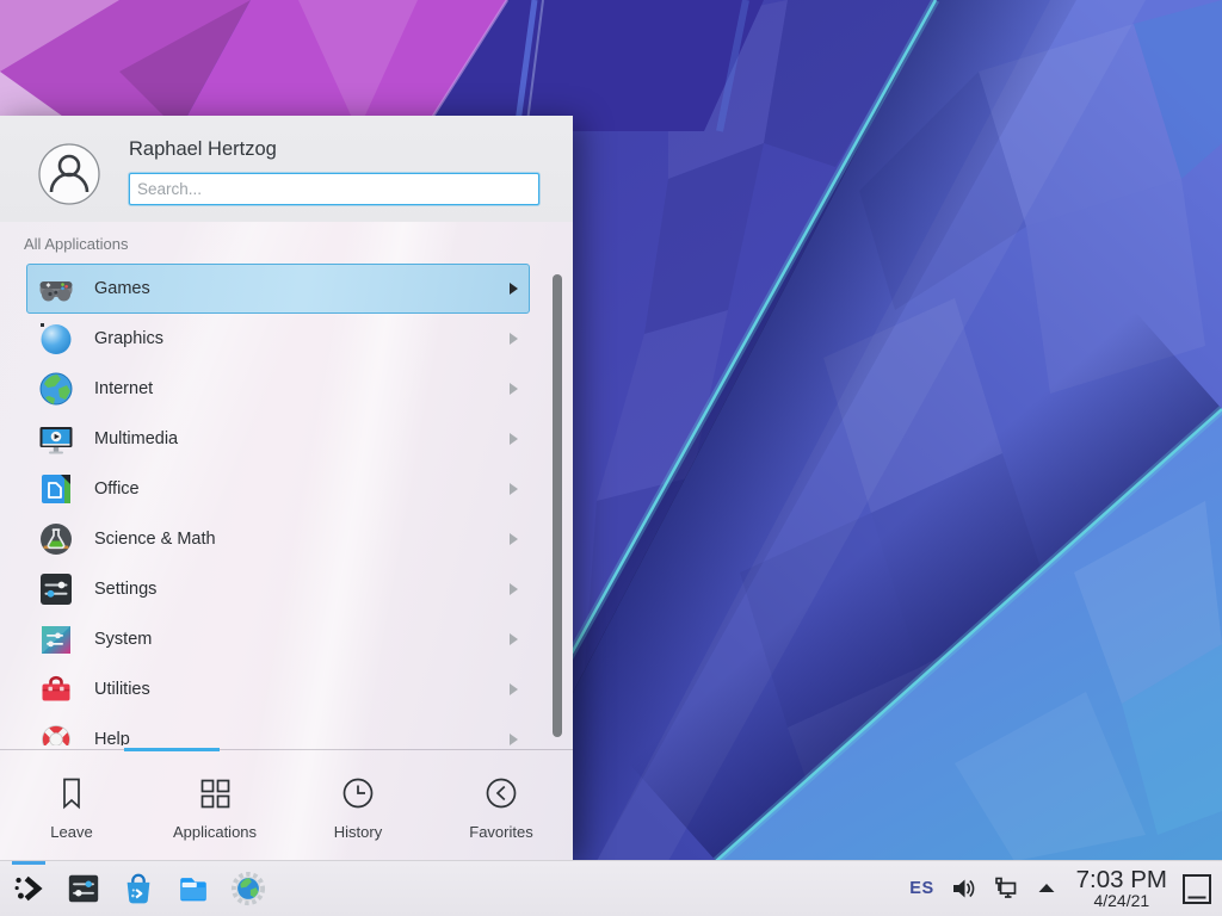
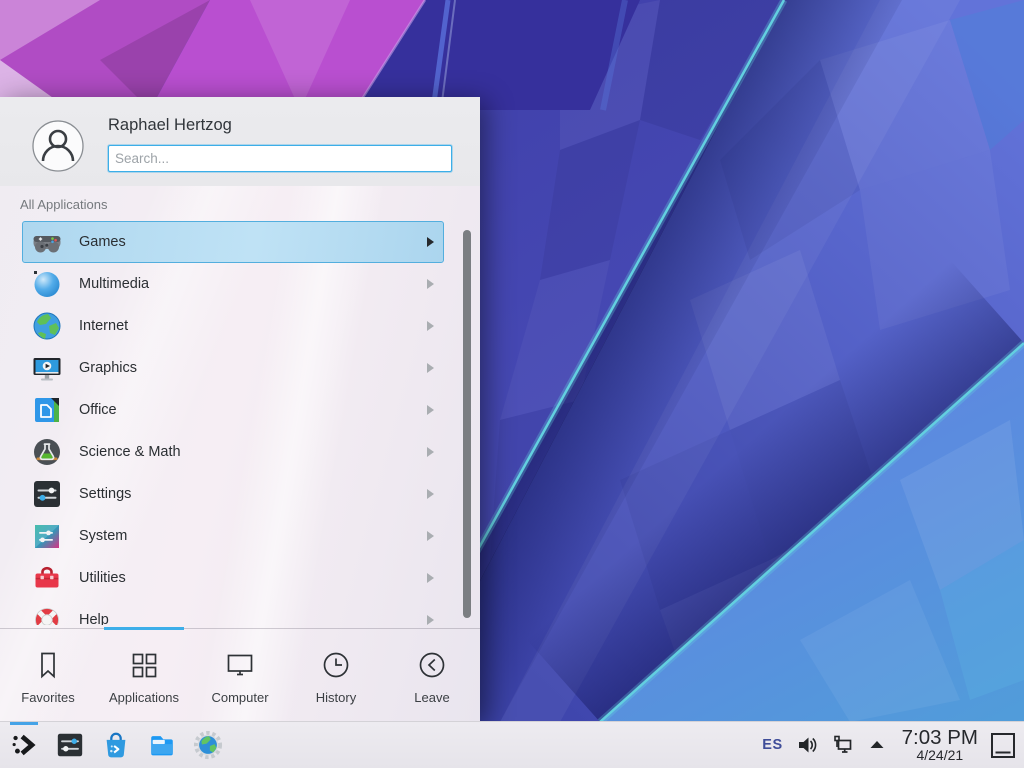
  Raphael Hertzog
  Search...
  All Applications
  Games
- Graphics
+ Multimedia
  Internet
- Multimedia
+ Graphics
  Office
  Science & Math
  Settings
  System
  Utilities
  Help
- Leave
+ Favorites
  Applications
+ Computer
  History
- Favorites
+ Leave
  ES
  7:03 PM
  4/24/21
